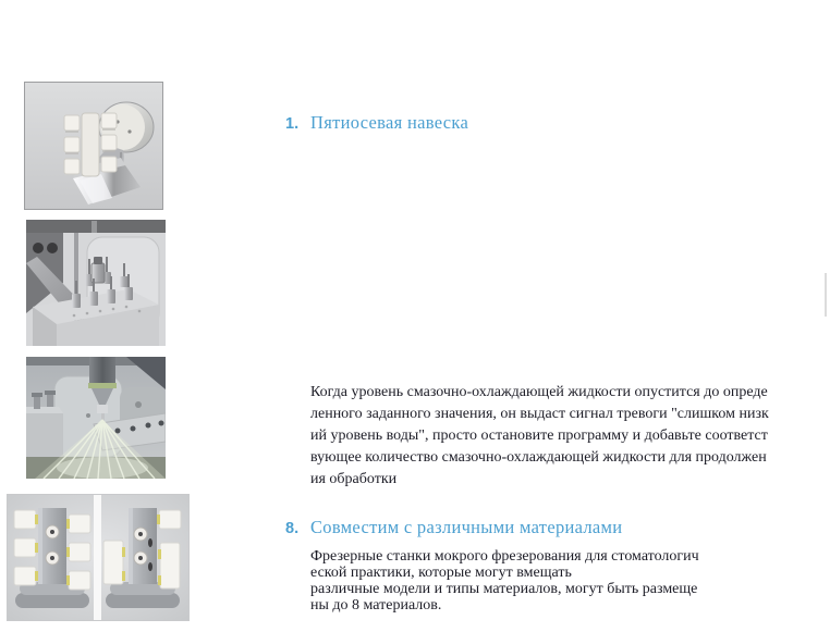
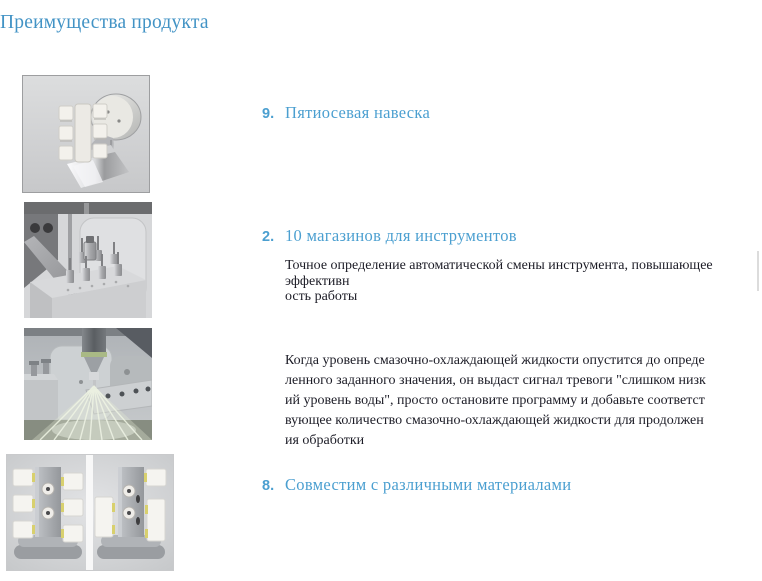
+ Преимущества продукта
- 1. Пятиосевая навеска
+ 9. Пятиосевая навеска
+ 2. 10 магазинов для инструментов
+ Точное определение автоматической смены инструмента, повышающее эффективн
+ ость работы
  Когда уровень смазочно-охлаждающей жидкости опустится до опреде
  ленного заданного значения, он выдаст сигнал тревоги "слишком низк
  ий уровень воды", просто остановите программу и добавьте соответст
  вующее количество смазочно-охлаждающей жидкости для продолжен
  ия обработки
  8. Совместим с различными материалами
- Фрезерные станки мокрого фрезерования для стоматологич
- еской практики, которые могут вмещать
- различные модели и типы материалов, могут быть размеще
- ны до 8 материалов.
